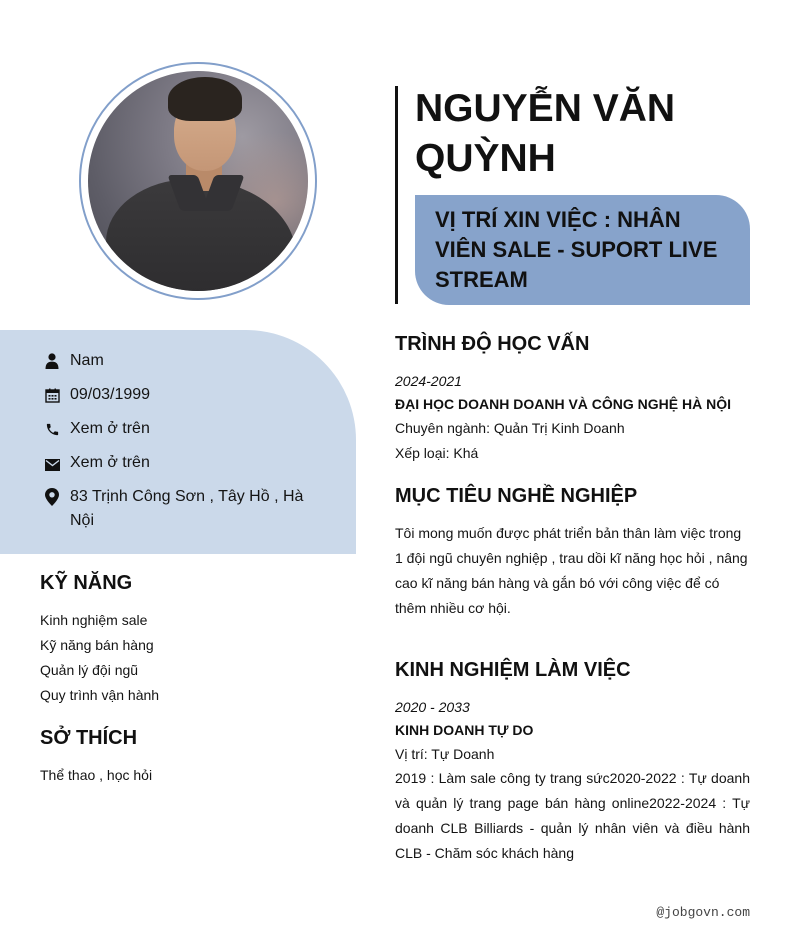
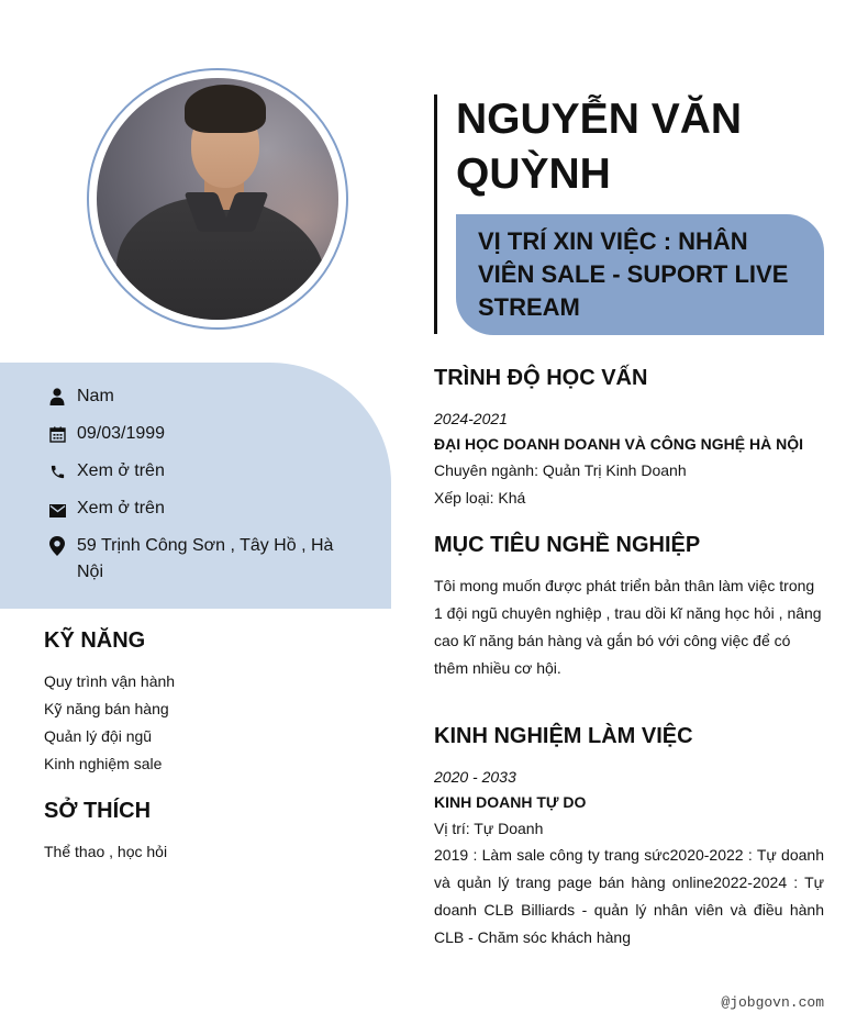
  Nam
  09/03/1999
  Xem ở trên
  Xem ở trên
- 83 Trịnh Công Sơn , Tây Hồ , Hà Nội
+ 59 Trịnh Công Sơn , Tây Hồ , Hà Nội
  KỸ NĂNG
- Kinh nghiệm sale
+ Quy trình vận hành
  Kỹ năng bán hàng
  Quản lý đội ngũ
- Quy trình vận hành
+ Kinh nghiệm sale
  SỞ THÍCH
  Thể thao , học hỏi
  NGUYỄN VĂN QUỲNH
  VỊ TRÍ XIN VIỆC : NHÂN VIÊN SALE - SUPORT LIVE STREAM
  TRÌNH ĐỘ HỌC VẤN
  2024-2021
  ĐẠI HỌC DOANH DOANH VÀ CÔNG NGHỆ HÀ NỘI
  Chuyên ngành: Quản Trị Kinh Doanh
  Xếp loại: Khá
  MỤC TIÊU NGHỀ NGHIỆP
  Tôi mong muốn được phát triển bản thân làm việc trong 1 đội ngũ chuyên nghiệp , trau dồi kĩ năng học hỏi , nâng cao kĩ năng bán hàng và gắn bó với công việc để có thêm nhiều cơ hội.
  KINH NGHIỆM LÀM VIỆC
  2020 - 2033
  KINH DOANH TỰ DO
  Vị trí: Tự Doanh
  2019 : Làm sale công ty trang sức2020-2022 : Tự doanh và quản lý trang page bán hàng online2022-2024 : Tự doanh CLB Billiards - quản lý nhân viên và điều hành CLB - Chăm sóc khách hàng
  @jobgovn.com
